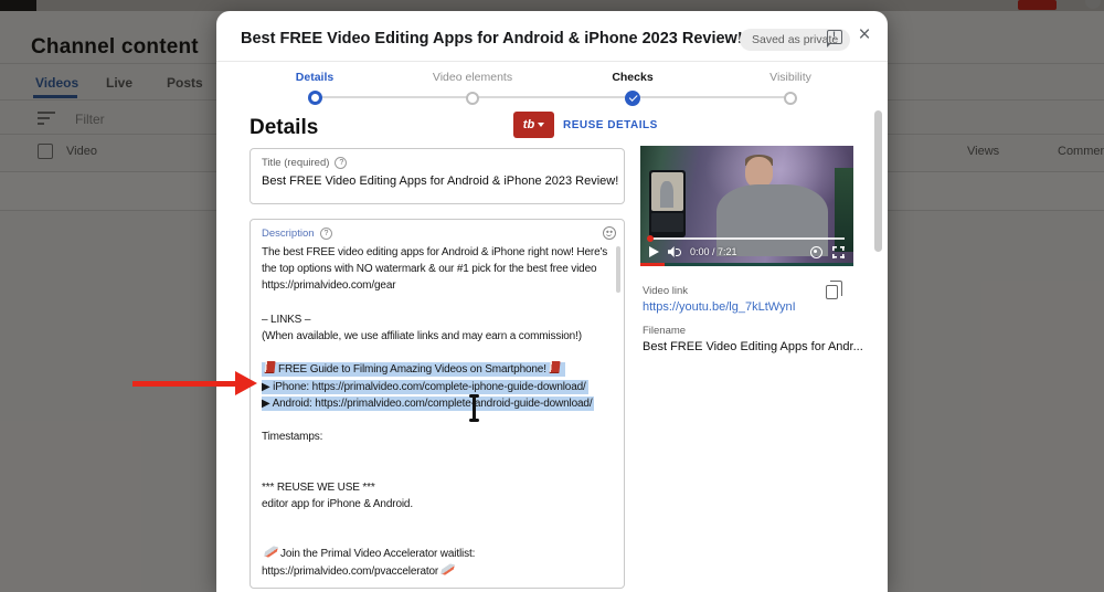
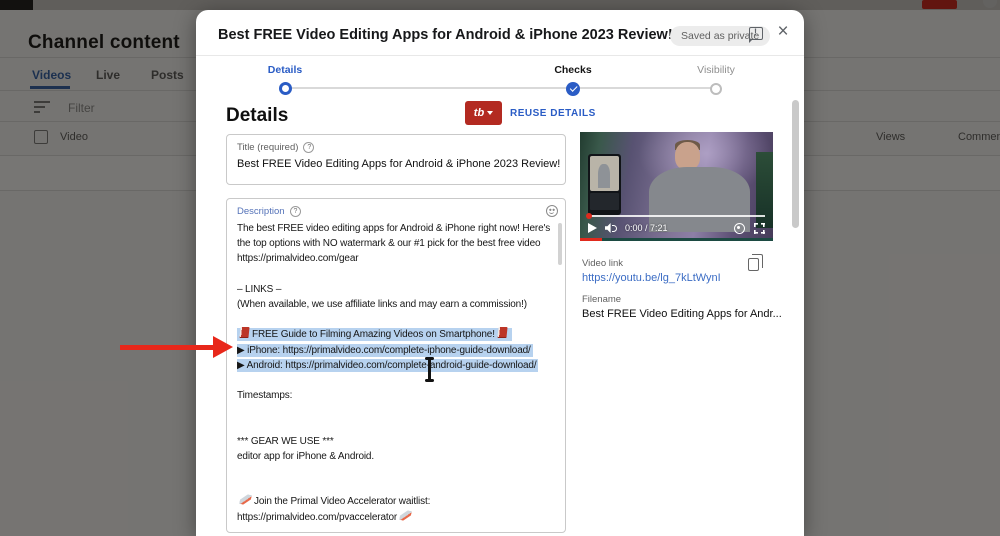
  Channel content
  Videos
  Live
  Posts
  Filter
  Video
  Views
  Best FREE Video Editing Apps for Android & iPhone 2023 Review
  Saved as private
  Details
- Video elements
  Checks
  Visibility
  Details
  tb
  REUSE DETAILS
  Title (required)
  Best FREE Video Editing Apps for Android & iPhone 2023 Review!
  Description
  The best FREE video editing apps for Android & iPhone right now! Here's
  the top options with NO watermark & our #1 pick for the best free video
  https://primalvideo.com/gear
  – LINKS –
  (When available, we use affiliate links and may earn a commission!)
  FREE Guide to Filming Amazing Videos on Smartphone!
  ▶ iPhone: https://primalvideo.com/complete-iphone-guide-download/
  ▶ Android: https://primalvideo.com/completeandroid-guide-download/
  Timestamps:
- *** REUSE WE USE ***
+ *** GEAR WE USE ***
  editor app for iPhone & Android.
  Join the Primal Video Accelerator waitlist:
  https://primalvideo.com/pvaccelerator
  0:00 / 7:21
  Video link
  https://youtu.be/lg_7kLtWynI
  Filename
  Best FREE Video Editing Apps for Andr...
